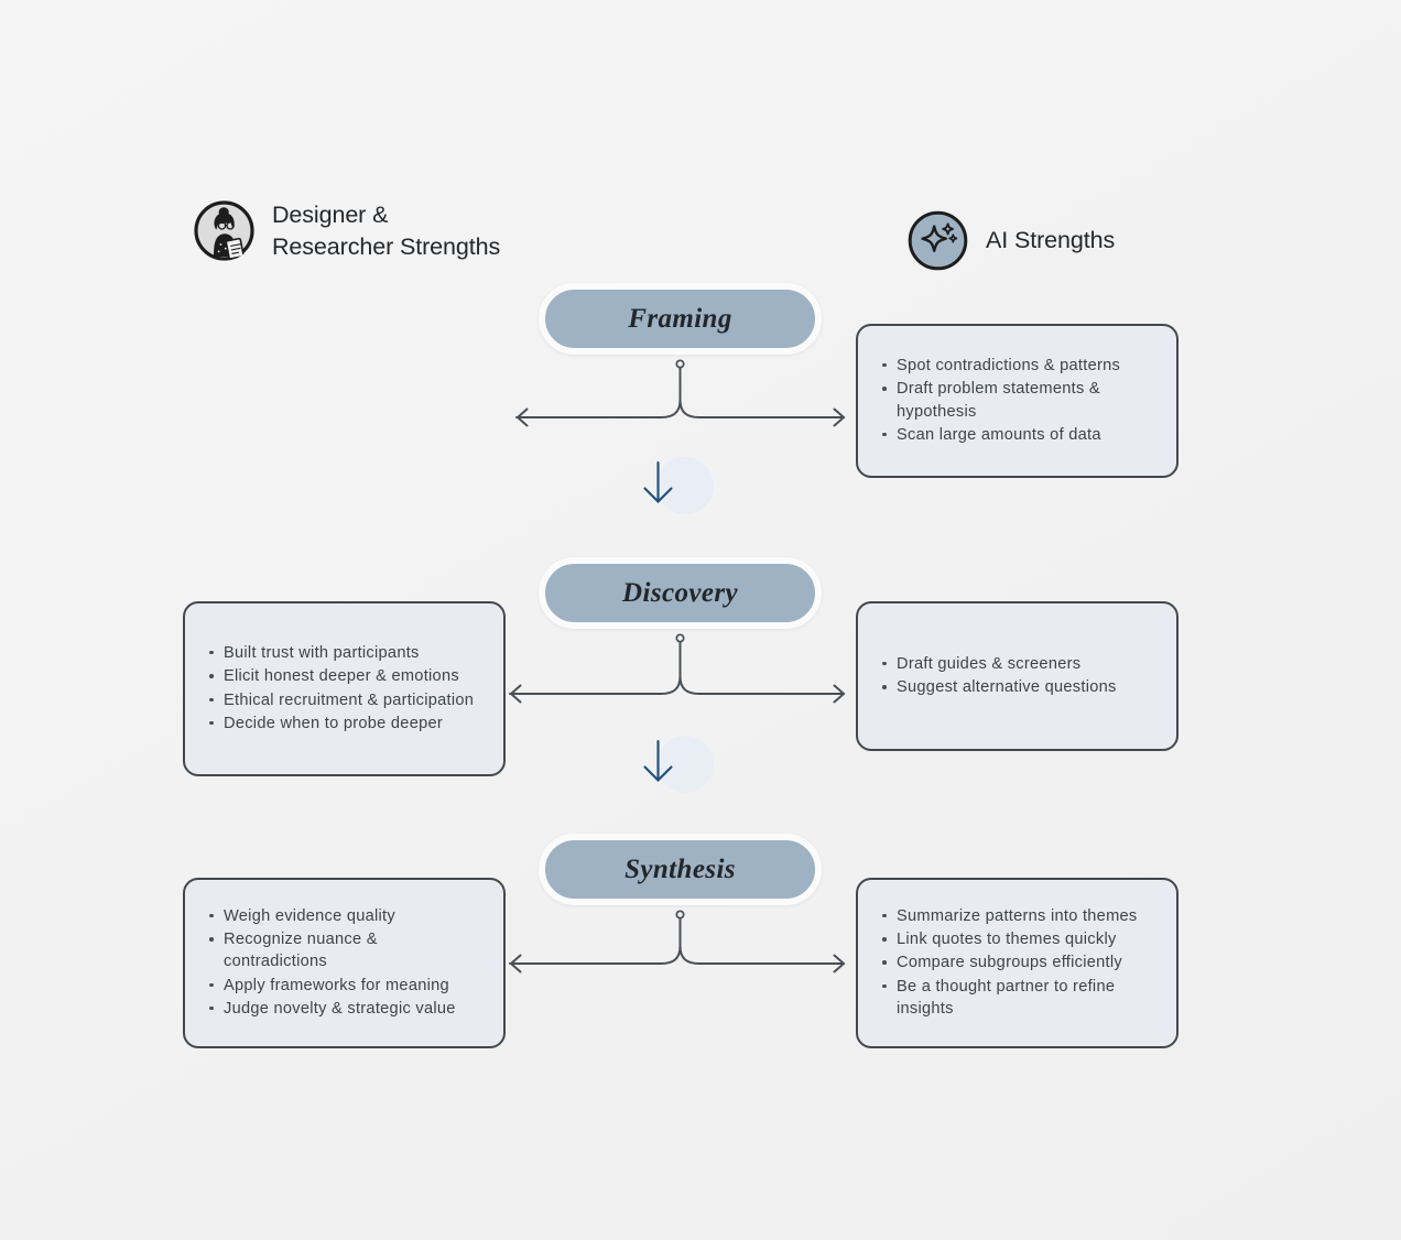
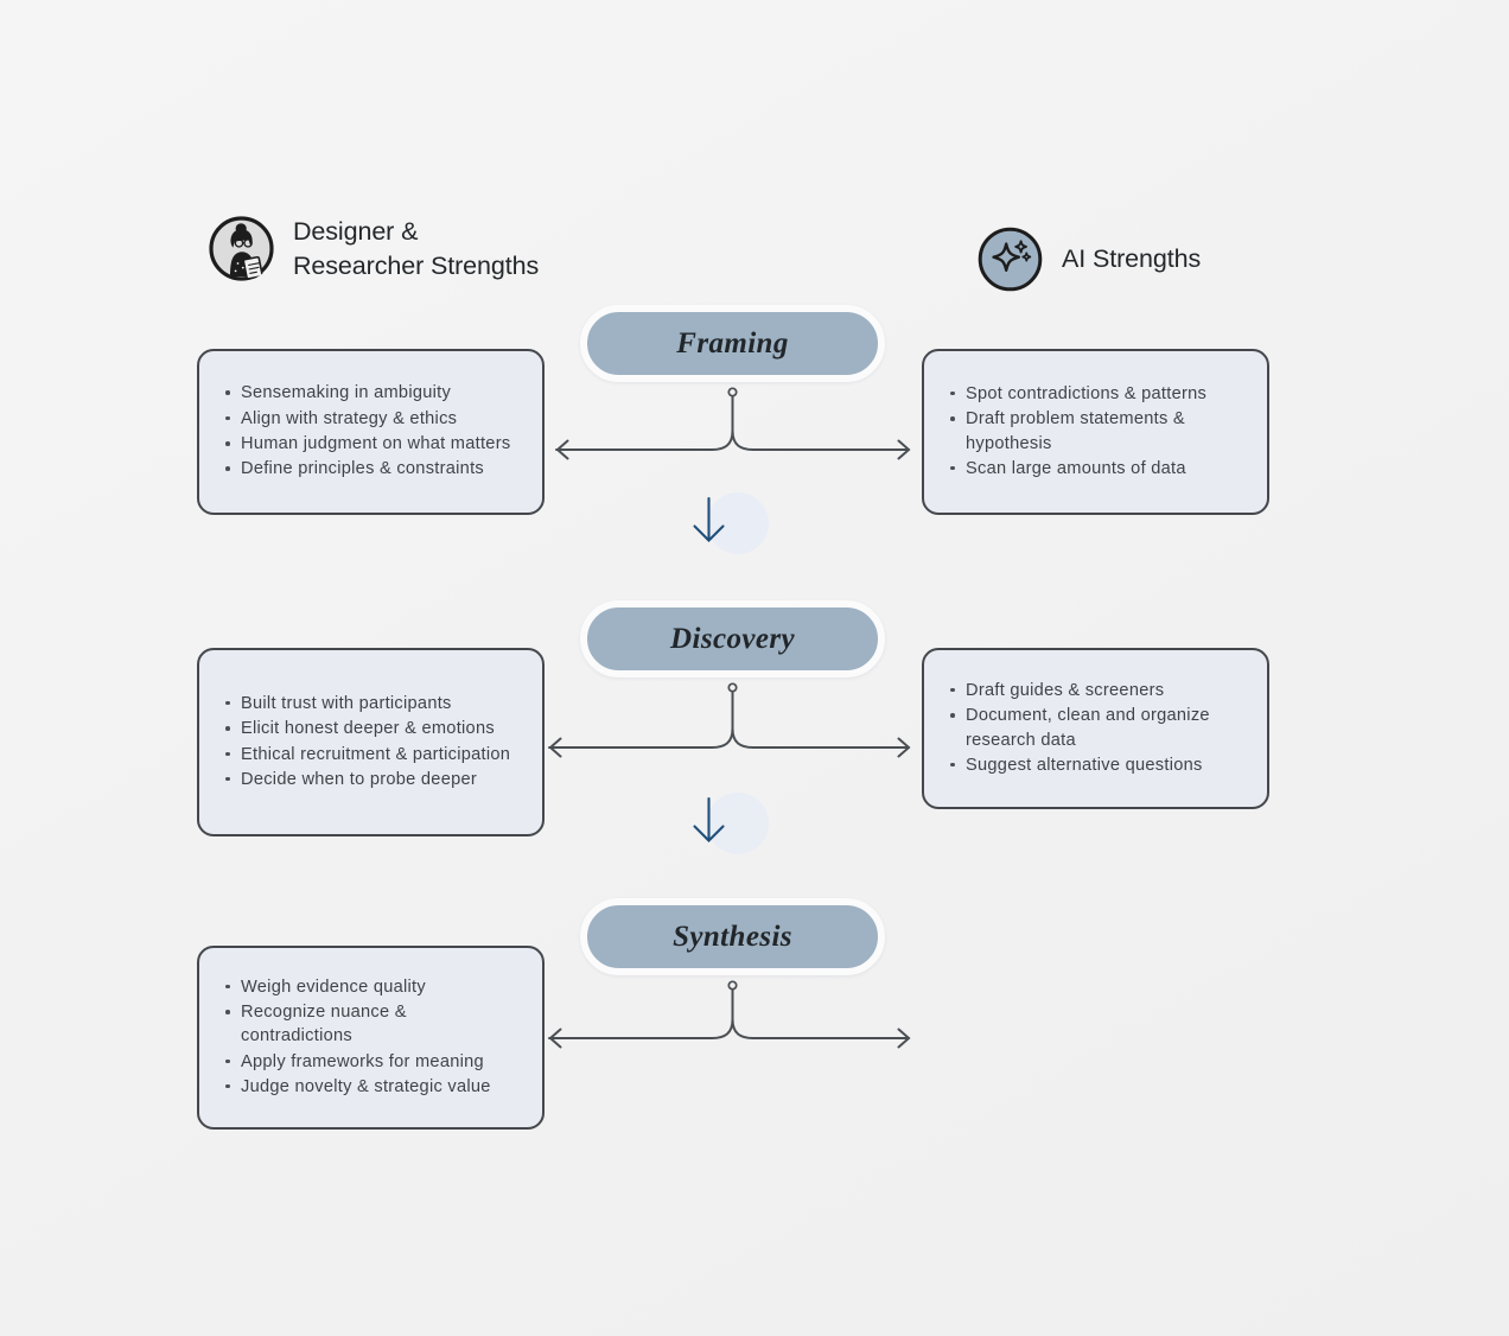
  Designer &
  Researcher Strengths
  AI Strengths
  Framing
  Discovery
  Synthesis
+ Sensemaking in ambiguity
+ Align with strategy & ethics
+ Human judgment on what matters
+ Define principles & constraints
  Spot contradictions & patterns
  Draft problem statements & hypothesis
  Scan large amounts of data
  Built trust with participants
  Elicit honest deeper & emotions
  Ethical recruitment & participation
  Decide when to probe deeper
  Draft guides & screeners
+ Document, clean and organize research data
  Suggest alternative questions
  Weigh evidence quality
  Recognize nuance & contradictions
  Apply frameworks for meaning
  Judge novelty & strategic value
- Summarize patterns into themes
- Link quotes to themes quickly
- Compare subgroups efficiently
- Be a thought partner to refine insights
